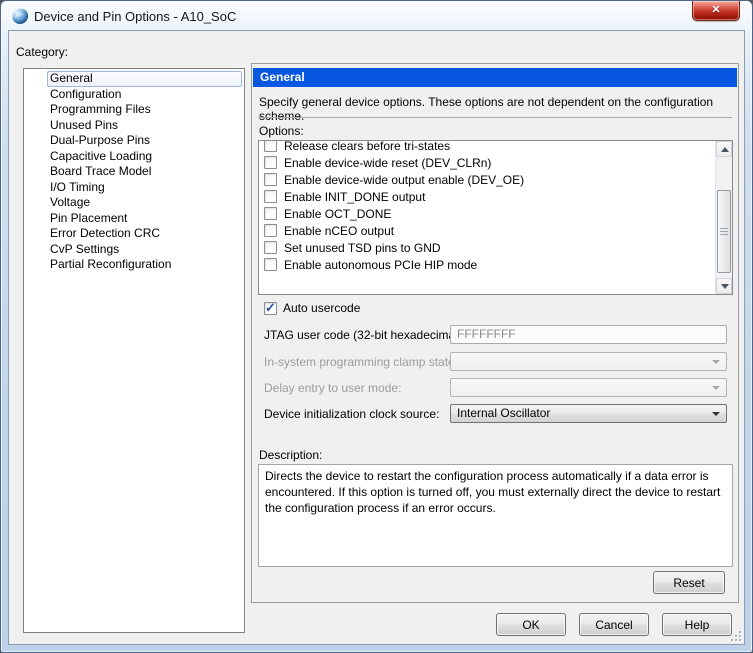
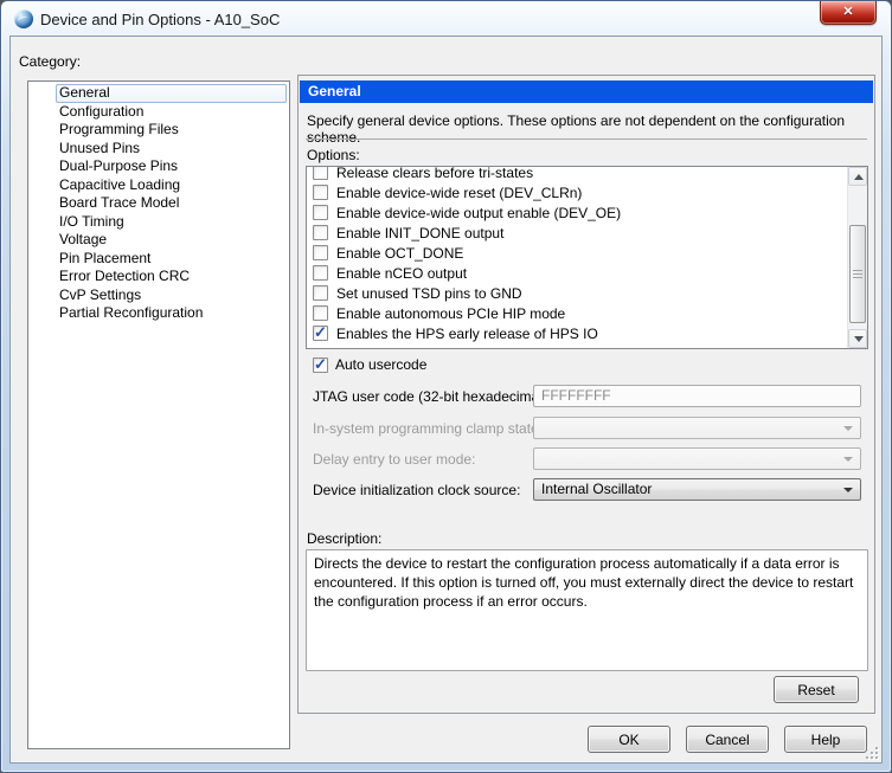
  Device and Pin Options - A10_SoC
  ✕
  Category:
  General
  Configuration
  Programming Files
  Unused Pins
  Dual-Purpose Pins
  Capacitive Loading
  Board Trace Model
  I/O Timing
  Voltage
  Pin Placement
  Error Detection CRC
  CvP Settings
  Partial Reconfiguration
  General
  Specify general device options. These options are not dependent on the configuration scheme.
  Options:
  Release clears before tri-states
  Enable device-wide reset (DEV_CLRn)
  Enable device-wide output enable (DEV_OE)
  Enable INIT_DONE output
  Enable OCT_DONE
  Enable nCEO output
  Set unused TSD pins to GND
  Enable autonomous PCIe HIP mode
+ Enables the HPS early release of HPS IO
  Auto usercode
  JTAG user code (32-bit hexadecim
  FFFFFFFF
  In-system programming clamp stat
  Delay entry to user mode:
  Device initialization clock source:
  Internal Oscillator
  Description:
  Directs the device to restart the configuration process automatically if a data error is encountered. If this option is turned off, you must externally direct the device to restart the configuration process if an error occurs.
  Reset
  OK
  Cancel
  Help
